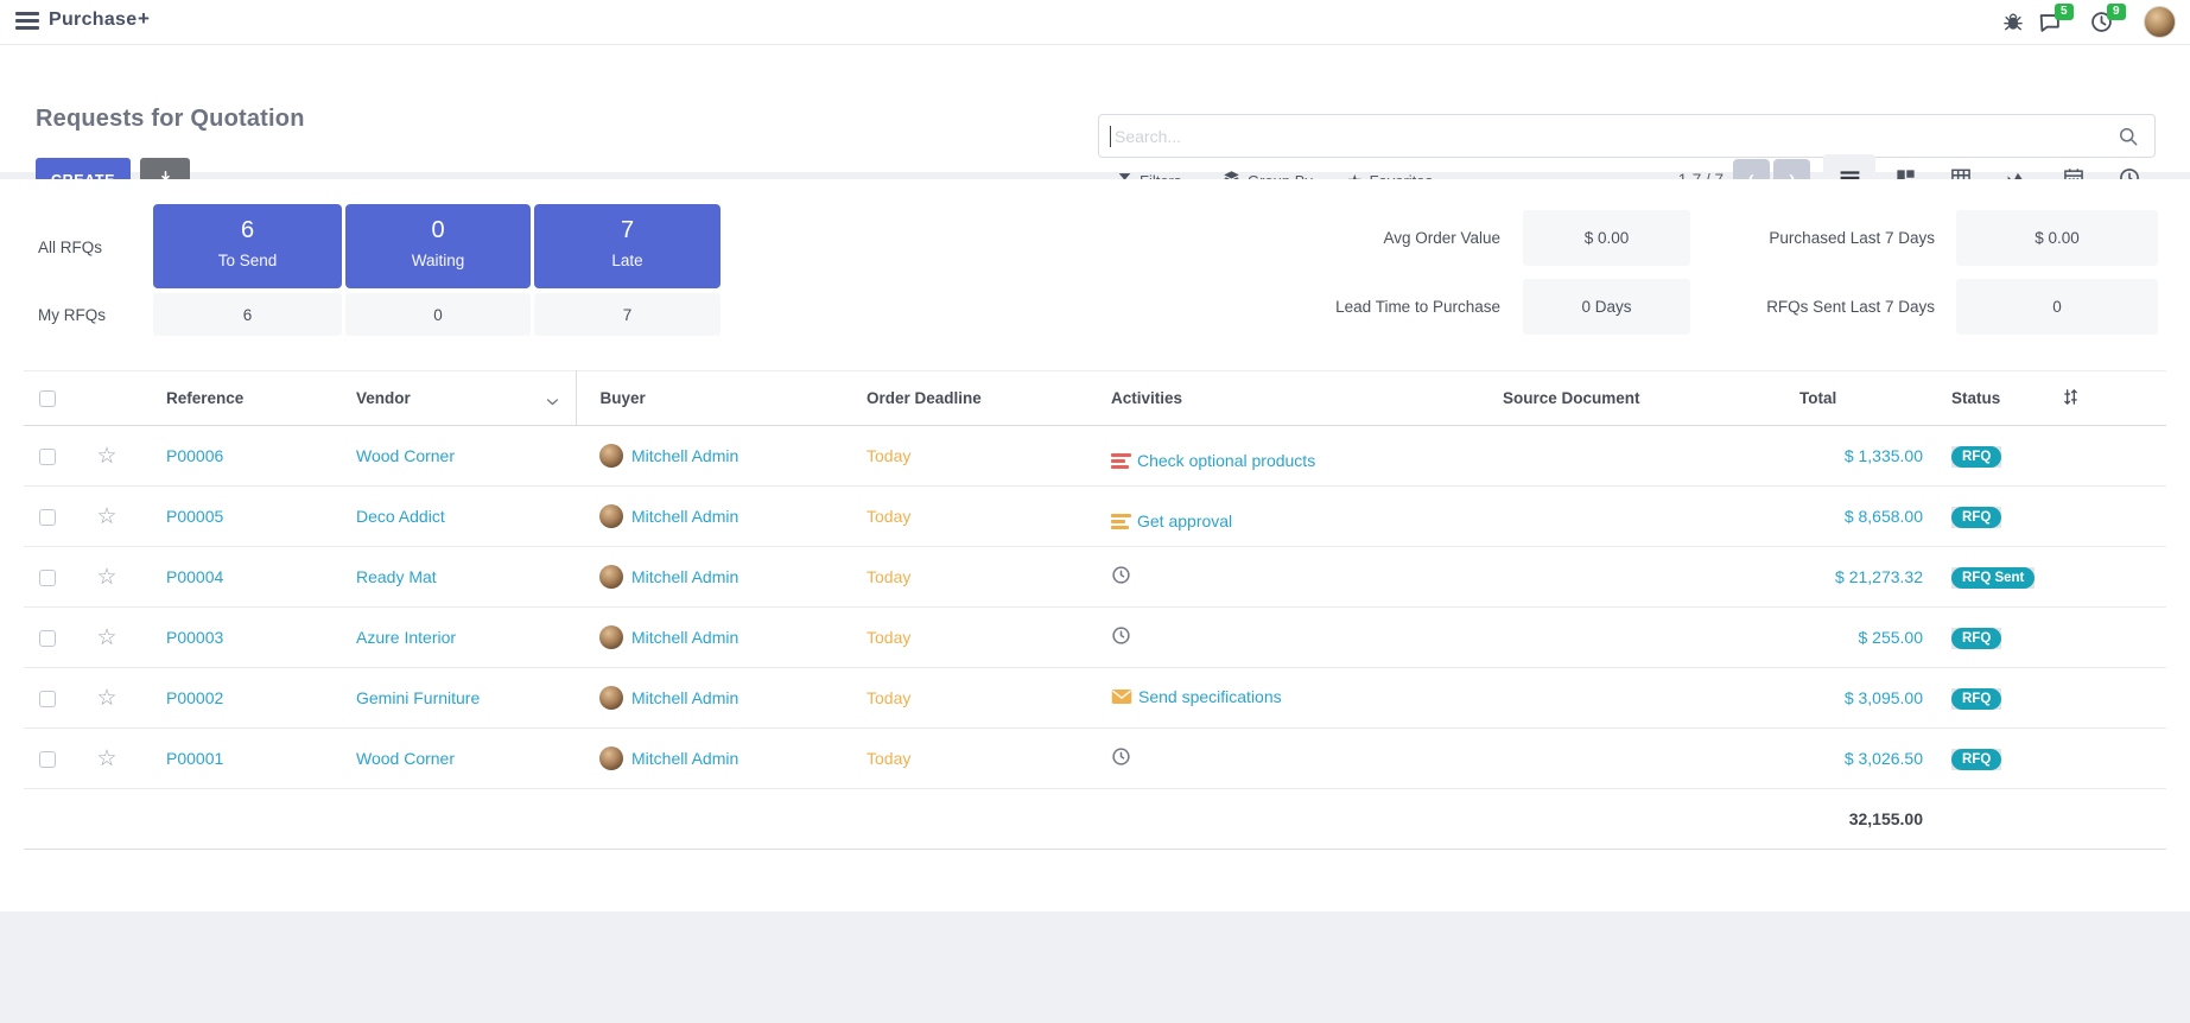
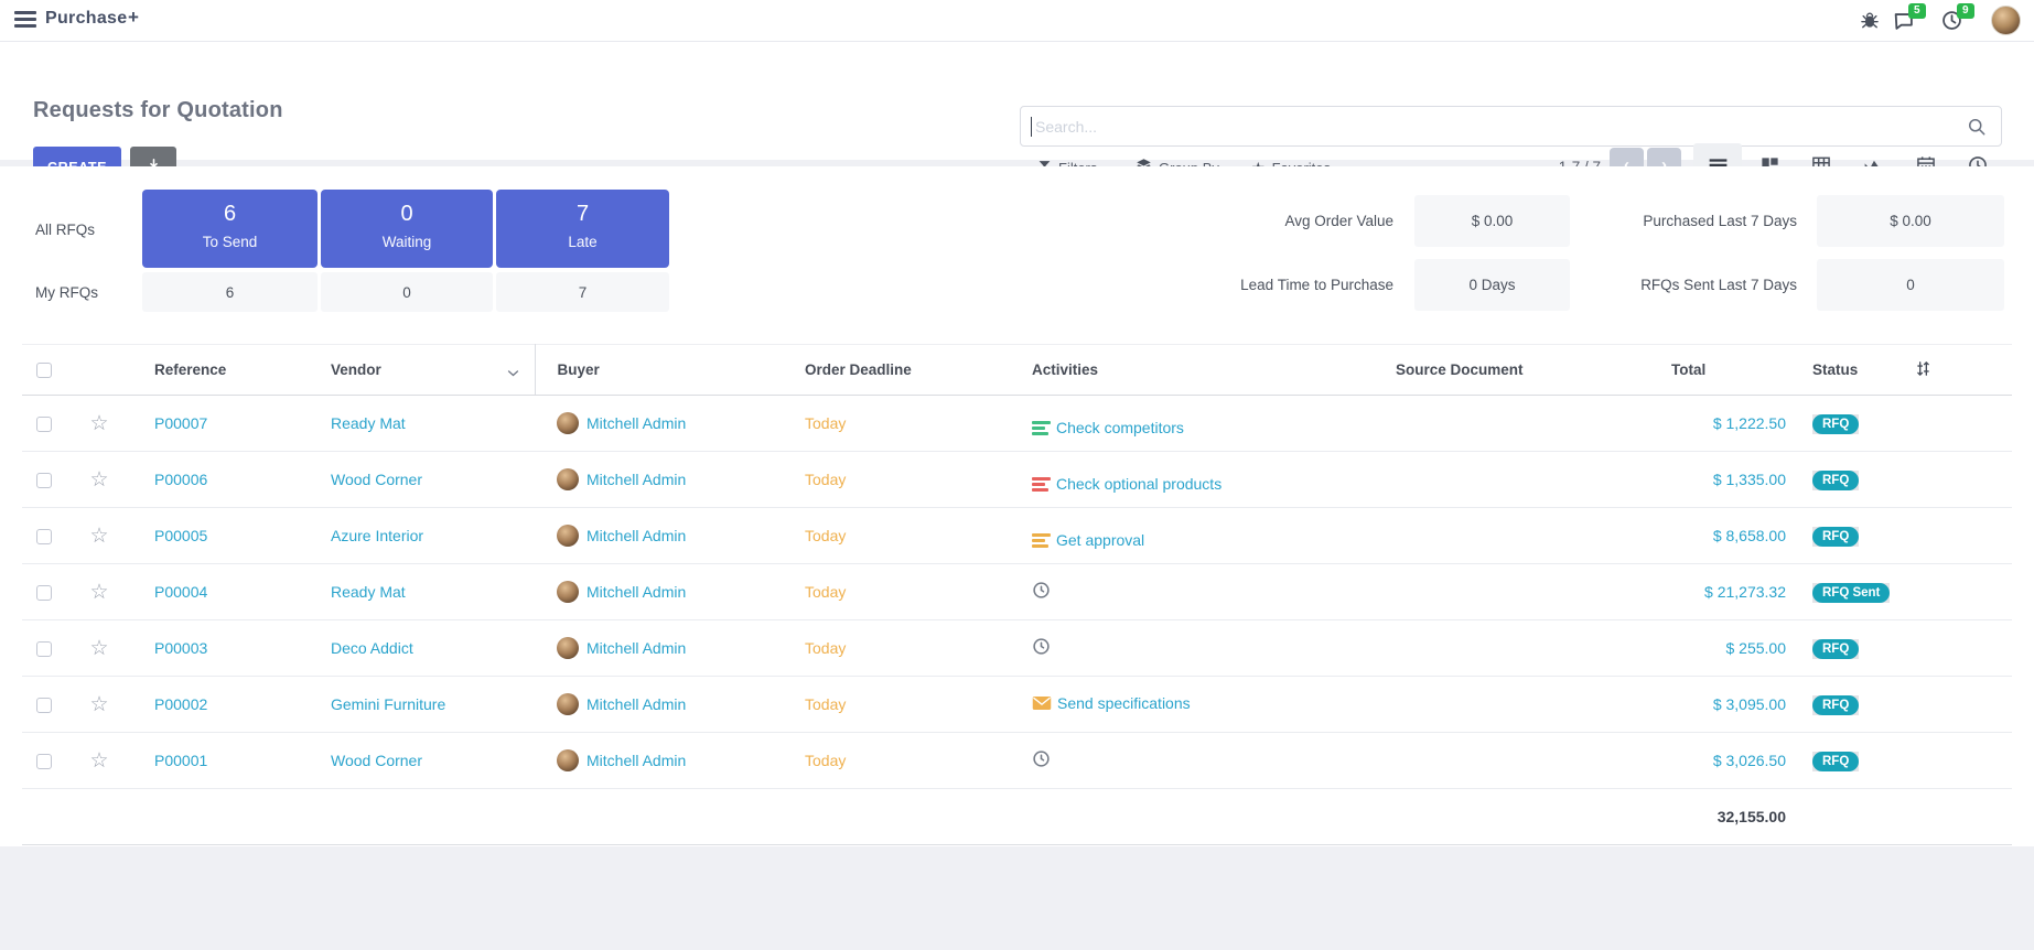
  Purchase
  +
  5
  9
  Requests for Quotation
  Search...
  ‹
  ›
  All RFQs
  My RFQs
  6
  To Send
  0
  Waiting
  7
  Late
  6
  0
  7
  Avg Order Value
  $ 0.00
  Purchased Last 7 Days
  $ 0.00
  Lead Time to Purchase
  0 Days
  RFQs Sent Last 7 Days
  0
  		Reference	Vendor	Buyer	Order Deadline	Activities	Source Document	Total	Status
+ 	☆	P00007	Ready Mat	Mitchell Admin	Today	Check competitors		$ 1,222.50	RFQ
  	☆	P00006	Wood Corner	Mitchell Admin	Today	Check optional products		$ 1,335.00	RFQ
- 	☆	P00005	Deco Addict	Mitchell Admin	Today	Get approval		$ 8,658.00	RFQ
+ 	☆	P00005	Azure Interior	Mitchell Admin	Today	Get approval		$ 8,658.00	RFQ
  	☆	P00004	Ready Mat	Mitchell Admin	Today			$ 21,273.32	RFQ Sent
- 	☆	P00003	Azure Interior	Mitchell Admin	Today			$ 255.00	RFQ
+ 	☆	P00003	Deco Addict	Mitchell Admin	Today			$ 255.00	RFQ
  	☆	P00002	Gemini Furniture	Mitchell Admin	Today	Send specifications		$ 3,095.00	RFQ
  	☆	P00001	Wood Corner	Mitchell Admin	Today			$ 3,026.50	RFQ
  	32,155.00
